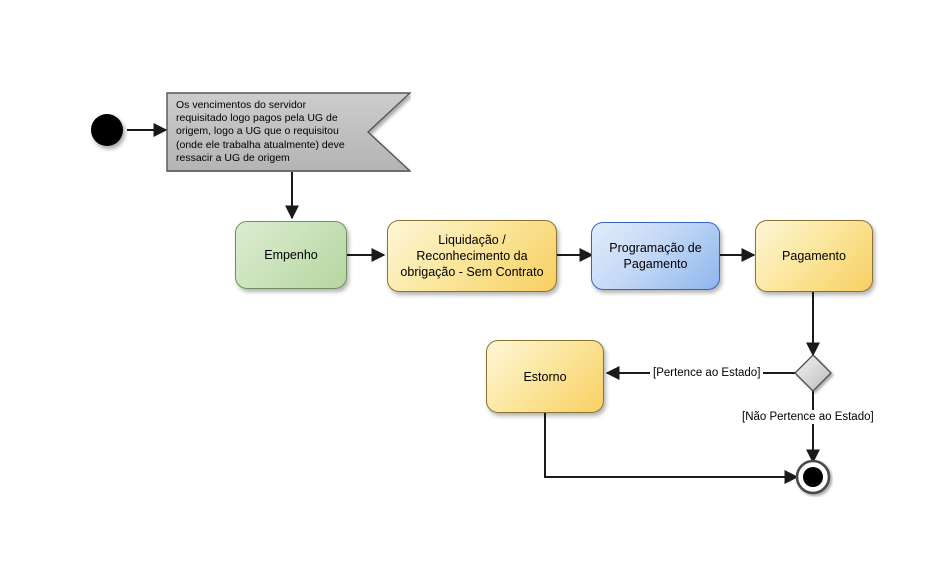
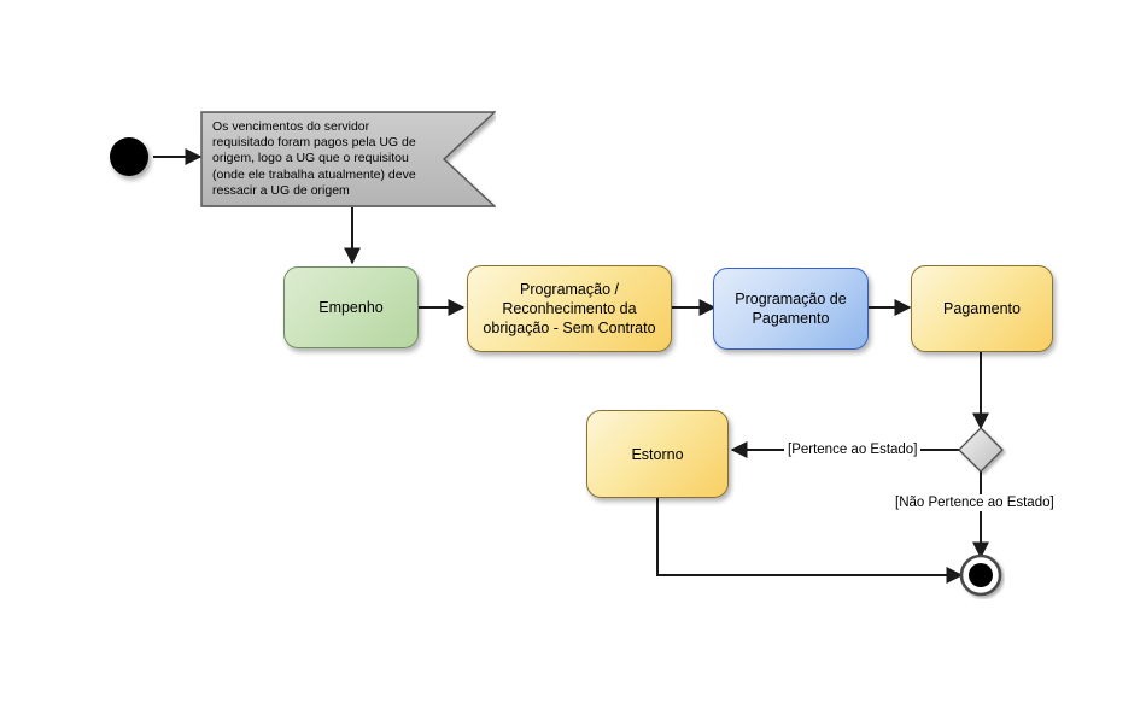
- Os vencimentos do servidor requisitado logo pagos pela UG de origem, logo a UG que o requisitou (onde ele trabalha atualmente) deve ressacir a UG de origem
+ Os vencimentos do servidor requisitado foram pagos pela UG de origem, logo a UG que o requisitou (onde ele trabalha atualmente) deve ressacir a UG de origem
  Empenho
- Liquidação / Reconhecimento da obrigação - Sem Contrato
+ Programação / Reconhecimento da obrigação - Sem Contrato
  Programação de Pagamento
  Pagamento
  Estorno
  [Pertence ao Estado]
  [Não Pertence ao Estado]
